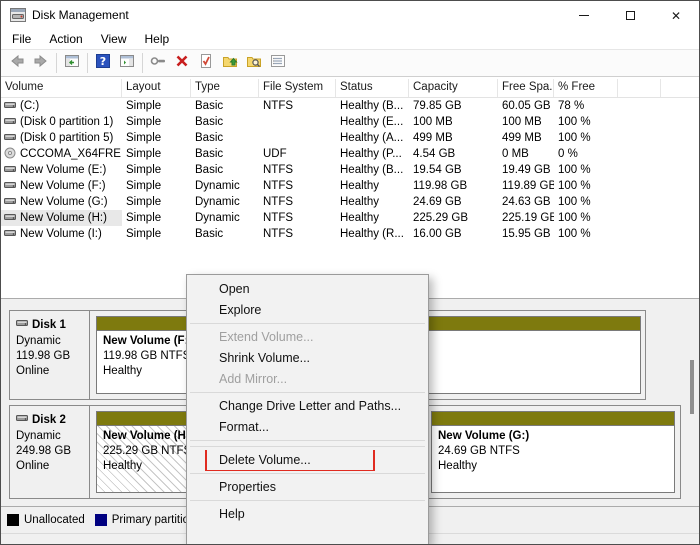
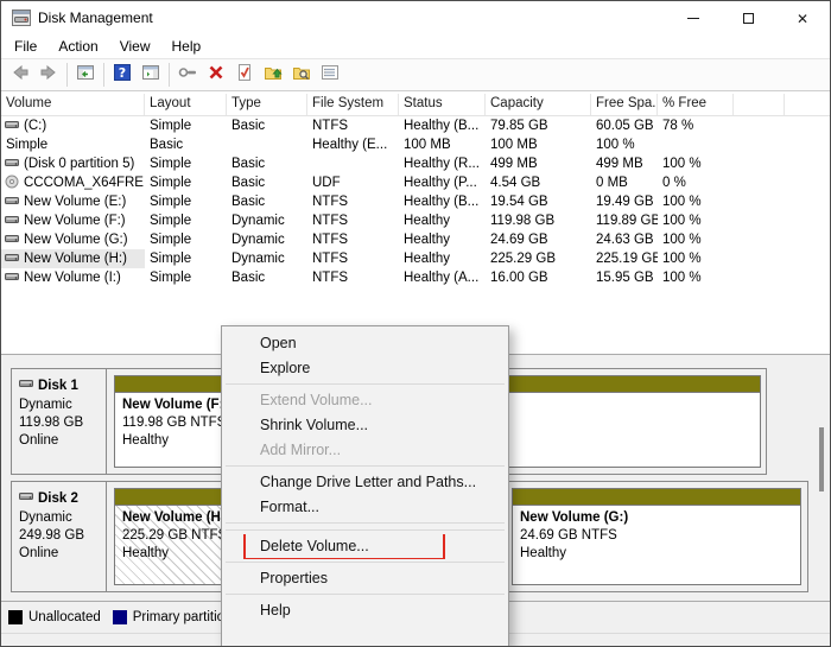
  Disk Management
  ✕
  File
  Action
  View
  Help
  ?
  Volume
  Layout
  Type
  File System
  Status
  Capacity
  Free Spa.
  % Free
  (C:)
  Simple
  Basic
  NTFS
  Healthy (B...
  79.85 GB
  60.05 GB
  78 %
- (Disk 0 partition 1)
  Simple
  Basic
  Healthy (E...
  100 MB
  100 MB
  100 %
  (Disk 0 partition 5)
  Simple
  Basic
- Healthy (A...
+ Healthy (R...
  499 MB
  499 MB
  100 %
  CCCOMA_X64FRE
  Simple
  Basic
  UDF
  Healthy (P...
  4.54 GB
  0 MB
  0 %
  New Volume (E:)
  Simple
  Basic
  NTFS
  Healthy (B...
  19.54 GB
  19.49 GB
  100 %
  New Volume (F:)
  Simple
  Dynamic
  NTFS
  Healthy
  119.98 GB
  119.89 GB
  100 %
  New Volume (G:)
  Simple
  Dynamic
  NTFS
  Healthy
  24.69 GB
  24.63 GB
  100 %
  New Volume (H:)
  Simple
  Dynamic
  NTFS
  Healthy
  225.29 GB
  225.19 GB
  100 %
  New Volume (I:)
  Simple
  Basic
  NTFS
- Healthy (R...
+ Healthy (A...
  16.00 GB
  15.95 GB
  100 %
  Disk 1
  Dynamic
  119.98 GB
  Online
  New Volume (F
  119.98 GB NTF
  Healthy
  Disk 2
  Dynamic
  249.98 GB
  Online
  New Volume (H
  225.29 GB NTF
  Healthy
  New Volume (G:)
  24.69 GB NTFS
  Healthy
  Unallocated
  Primary partiti
  Open
  Explore
  Extend Volume...
  Shrink Volume...
  Add Mirror...
  Change Drive Letter and Paths...
  Format...
  Delete Volume...
  Properties
  Help
